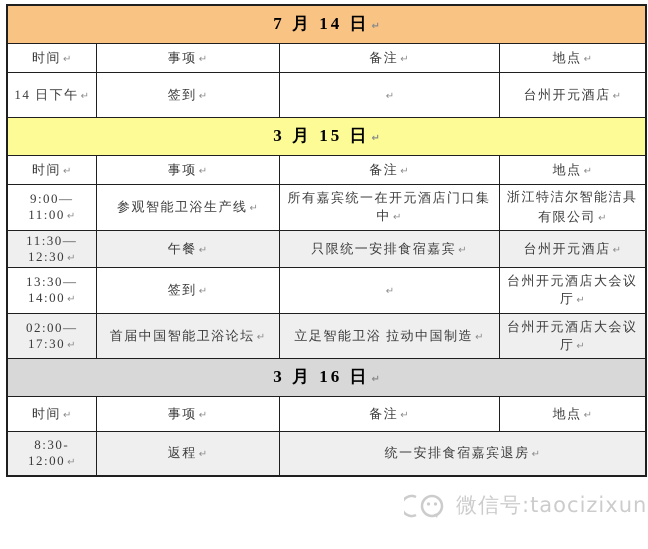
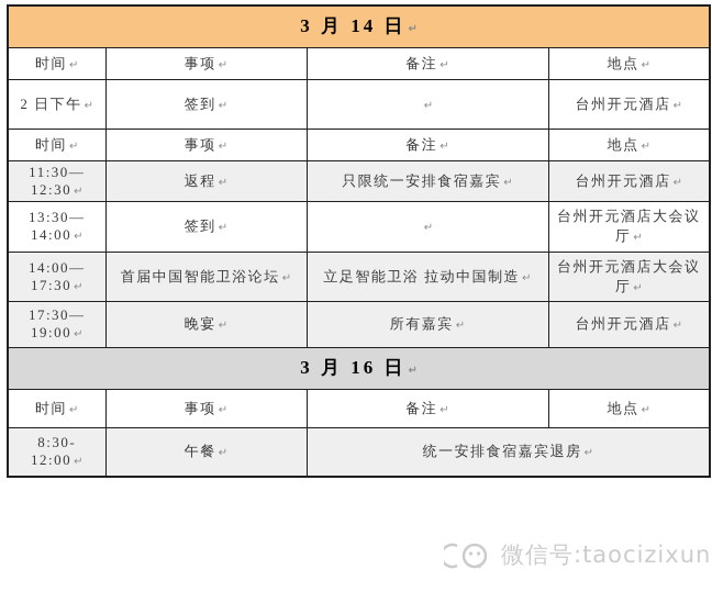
- 7 月 14 日 ↵
+ 3 月 14 日 ↵
  时间 ↵	事项 ↵	备注 ↵	地点 ↵
- 14 日下午 ↵	签到 ↵	↵	台州开元酒店 ↵
+ 2 日下午 ↵	签到 ↵	↵	台州开元酒店 ↵
- 3 月 15 日 ↵
  时间 ↵	事项 ↵	备注 ↵	地点 ↵
- 9:00—11:00 ↵	参观智能卫浴生产线 ↵	所有嘉宾统一在开元酒店门口集中 ↵	浙江特洁尔智能洁具有限公司 ↵
- 11:30—12:30 ↵	午餐 ↵	只限统一安排食宿嘉宾 ↵	台州开元酒店 ↵
+ 11:30—12:30 ↵	返程 ↵	只限统一安排食宿嘉宾 ↵	台州开元酒店 ↵
  13:30—14:00 ↵	签到 ↵	↵	台州开元酒店大会议厅 ↵
- 02:00—17:30 ↵	首届中国智能卫浴论坛 ↵	立足智能卫浴 拉动中国制造 ↵	台州开元酒店大会议厅 ↵
+ 14:00—17:30 ↵	首届中国智能卫浴论坛 ↵	立足智能卫浴 拉动中国制造 ↵	台州开元酒店大会议厅 ↵
+ 17:30—19:00 ↵	晚宴 ↵	所有嘉宾 ↵	台州开元酒店 ↵
  3 月 16 日 ↵
  时间 ↵	事项 ↵	备注 ↵	地点 ↵
- 8:30-12:00 ↵	返程 ↵	统一安排食宿嘉宾退房 ↵
+ 8:30-12:00 ↵	午餐 ↵	统一安排食宿嘉宾退房 ↵
  微信号:taocizixun
